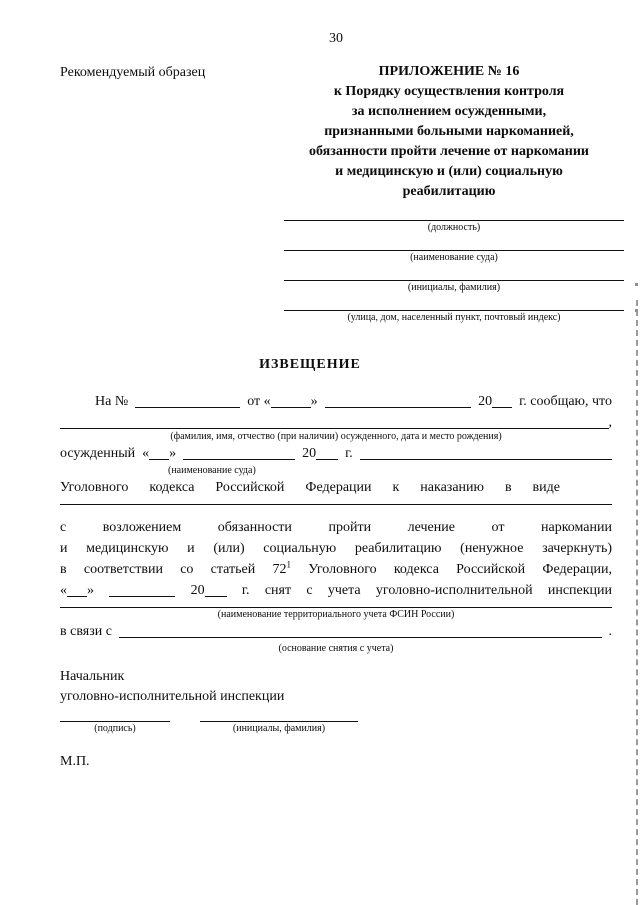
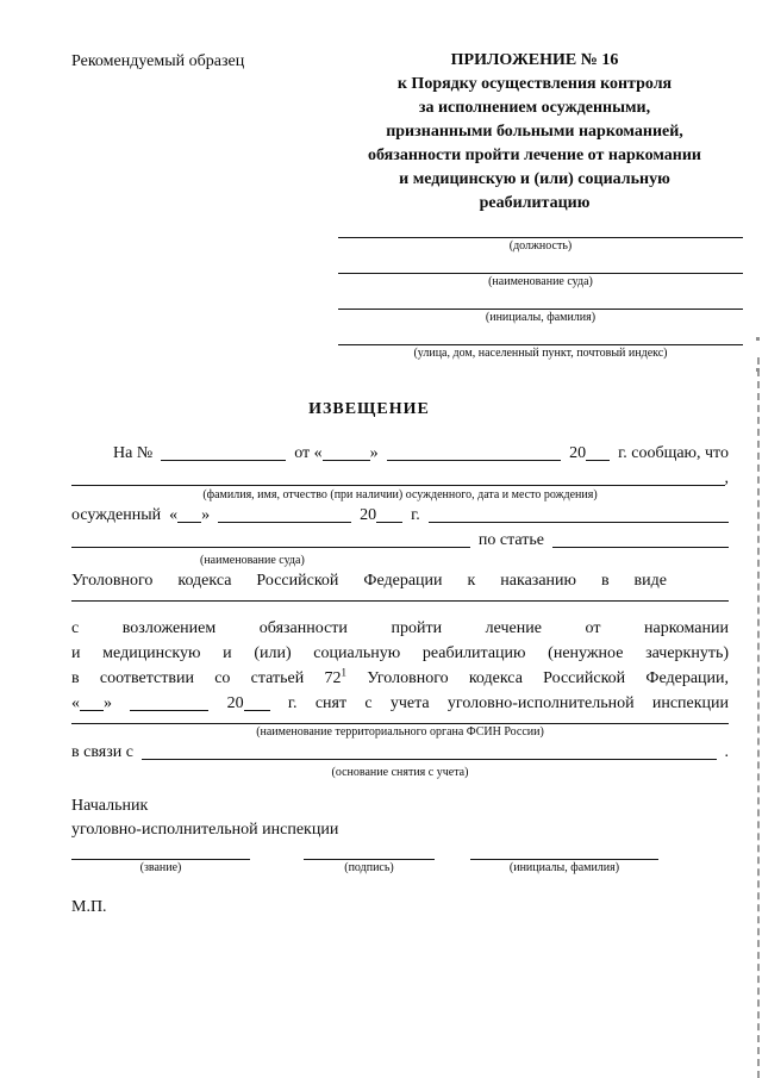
- 30
  Рекомендуемый образец
  ПРИЛОЖЕНИЕ № 16
  к Порядку осуществления контроля
  за исполнением осужденными,
  признанными больными наркоманией,
  обязанности пройти лечение от наркомании
  и медицинскую и (или) социальную
  реабилитацию
  (должность)
  (наименование суда)
  (инициалы, фамилия)
  (улица, дом, населенный пункт, почтовый индекс)
  ИЗВЕЩЕНИЕ
  На №
  от «
  »
  20
  г. сообщаю, что
  ,
  (фамилия, имя, отчество (при наличии) осужденного, дата и место рождения)
  осужденный
  «
  »
  20
  г.
+ по статье
  (наименование суда)
  Уголовного кодекса Российской Федерации к наказанию в виде
  с возложением обязанности пройти лечение от наркомании
  и медицинскую и (или) социальную реабилитацию (ненужное зачеркнуть)
  в соответствии со статьей 721 Уголовного кодекса Российской Федерации,
  « » 20 г. снят с учета уголовно-исполнительной инспекции
- (наименование территориального учета ФСИН России)
+ (наименование территориального органа ФСИН России)
  в связи с
  .
  (основание снятия с учета)
  Начальник
  уголовно-исполнительной инспекции
+ (звание)
  (подпись)
  (инициалы, фамилия)
  М.П.
